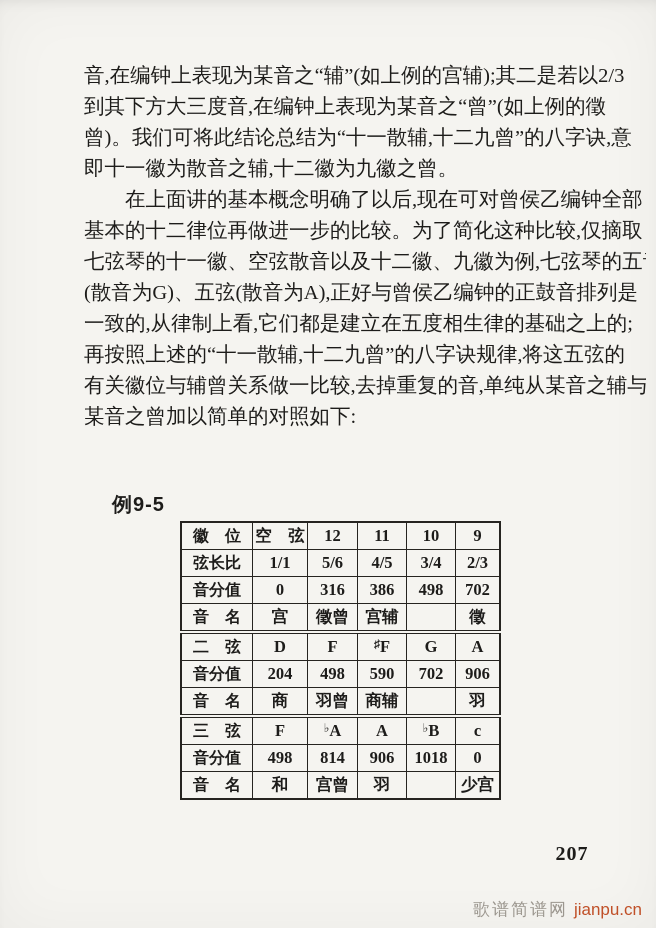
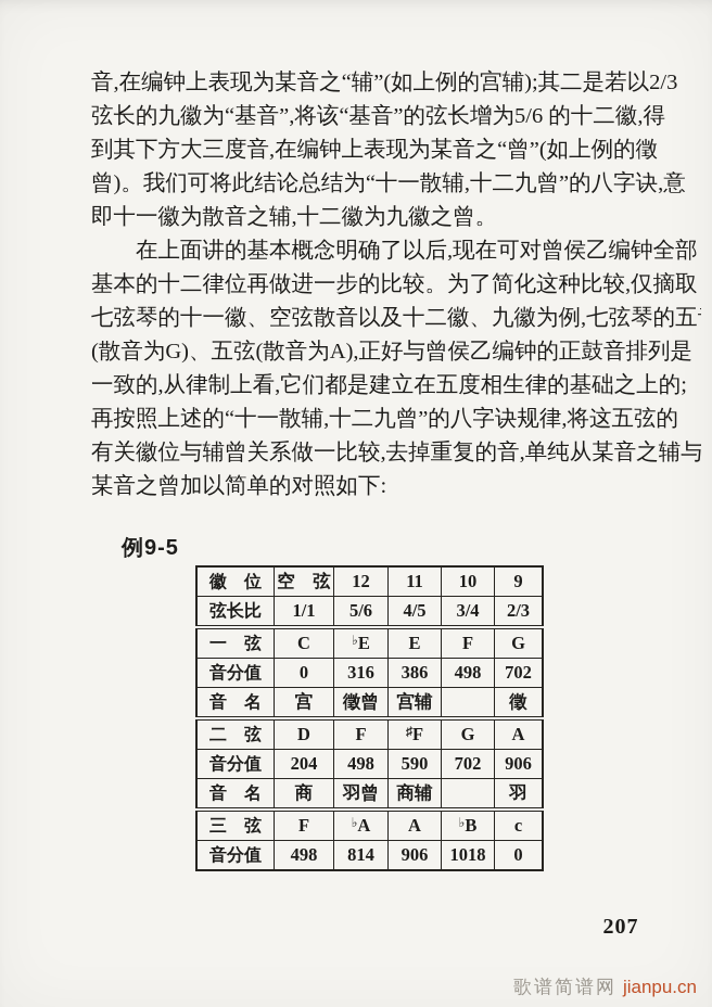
  音,在编钟上表现为某音之“辅”(如上例的宫辅);其二是若以2/3
+ 弦长的九徽为“基音”,将该“基音”的弦长增为5/6 的十二徽,得
  到其下方大三度音,在编钟上表现为某音之“曾”(如上例的徵
  曾)。我们可将此结论总结为“十一散辅,十二九曾”的八字诀,意
  即十一徽为散音之辅,十二徽为九徽之曾。
  在上面讲的基本概念明确了以后,现在可对曾侯乙编钟全部
  基本的十二律位再做进一步的比较。为了简化这种比较,仅摘取
  七弦琴的十一徽、空弦散音以及十二徽、九徽为例,七弦琴的五
  (散音为G)、五弦(散音为A),正好与曾侯乙编钟的正鼓音排列是
  一致的,从律制上看,它们都是建立在五度相生律的基础之上的;
  再按照上述的“十一散辅,十二九曾”的八字诀规律,将这五弦的
  有关徽位与辅曾关系做一比较,去掉重复的音,单纯从某音之辅与
  某音之曾加以简单的对照如下:
  例9-5
  徽 位	空 弦	12	11	10	9
  弦长比	1/1	5/6	4/5	3/4	2/3
+ 一 弦	C	♭E	E	F	G
  音分值	0	316	386	498	702
  音 名	宫	徵曾	宫辅		徵
  二 弦	D	F	♯F	G	A
  音分值	204	498	590	702	906
  音 名	商	羽曾	商辅		羽
  三 弦	F	♭A	A	♭B	c
  音分值	498	814	906	1018	0
- 音 名	和	宫曾	羽		少宫
  207
  歌谱简谱网 jianpu.cn
